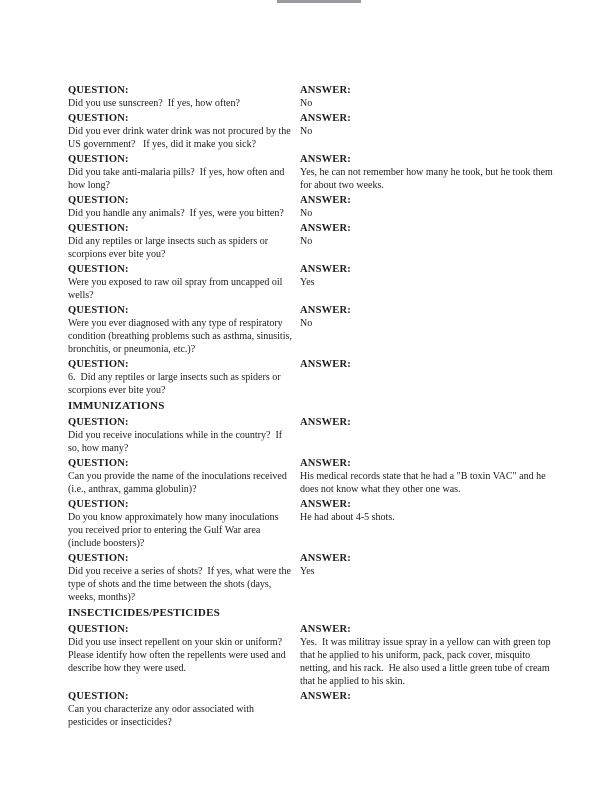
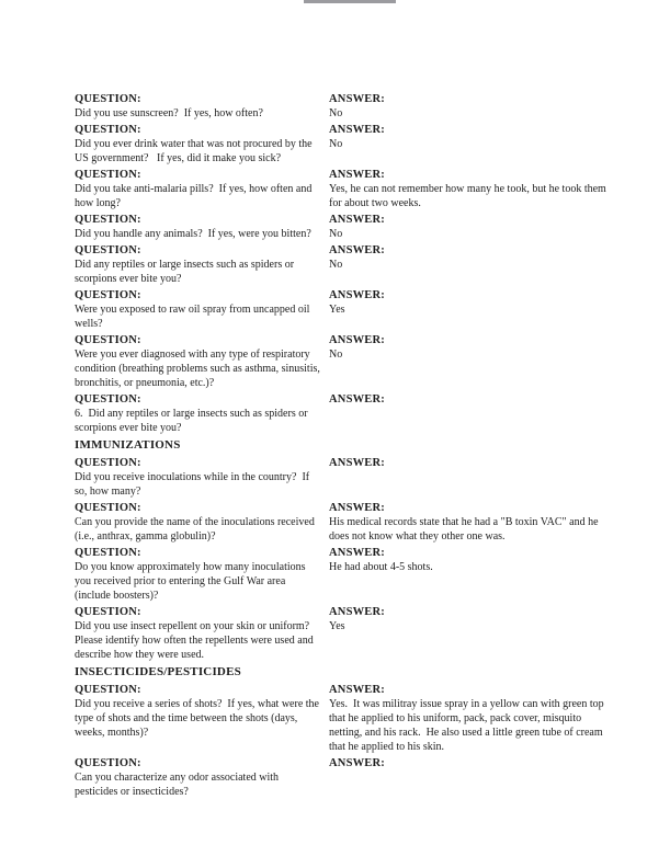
  QUESTION:
  Did you use sunscreen? If yes, how often?
  ANSWER:
  No
  QUESTION:
- Did you ever drink water drink was not procured by the US government? If yes, did it make you sick?
+ Did you ever drink water that was not procured by the US government? If yes, did it make you sick?
  ANSWER:
  No
  QUESTION:
  Did you take anti-malaria pills? If yes, how often and how long?
  ANSWER:
  Yes, he can not remember how many he took, but he took them for about two weeks.
  QUESTION:
  Did you handle any animals? If yes, were you bitten?
  ANSWER:
  No
  QUESTION:
  Did any reptiles or large insects such as spiders or scorpions ever bite you?
  ANSWER:
  No
  QUESTION:
  Were you exposed to raw oil spray from uncapped oil wells?
  ANSWER:
  Yes
  QUESTION:
  Were you ever diagnosed with any type of respiratory condition (breathing problems such as asthma, sinusitis, bronchitis, or pneumonia, etc.)?
  ANSWER:
  No
  QUESTION:
  6. Did any reptiles or large insects such as spiders or scorpions ever bite you?
  ANSWER:
  IMMUNIZATIONS
  QUESTION:
  Did you receive inoculations while in the country? If so, how many?
  ANSWER:
  QUESTION:
  Can you provide the name of the inoculations received (i.e., anthrax, gamma globulin)?
  ANSWER:
  His medical records state that he had a "B toxin VAC" and he does not know what they other one was.
  QUESTION:
  Do you know approximately how many inoculations you received prior to entering the Gulf War area (include boosters)?
  ANSWER:
  He had about 4-5 shots.
  QUESTION:
- Did you receive a series of shots? If yes, what were the type of shots and the time between the shots (days, weeks, months)?
+ Did you use insect repellent on your skin or uniform? Please identify how often the repellents were used and describe how they were used.
  ANSWER:
  Yes
  INSECTICIDES/PESTICIDES
  QUESTION:
- Did you use insect repellent on your skin or uniform? Please identify how often the repellents were used and describe how they were used.
+ Did you receive a series of shots? If yes, what were the type of shots and the time between the shots (days, weeks, months)?
  ANSWER:
  Yes. It was militray issue spray in a yellow can with green top that he applied to his uniform, pack, pack cover, misquito netting, and his rack. He also used a little green tube of cream that he applied to his skin.
  QUESTION:
  Can you characterize any odor associated with pesticides or insecticides?
  ANSWER:
